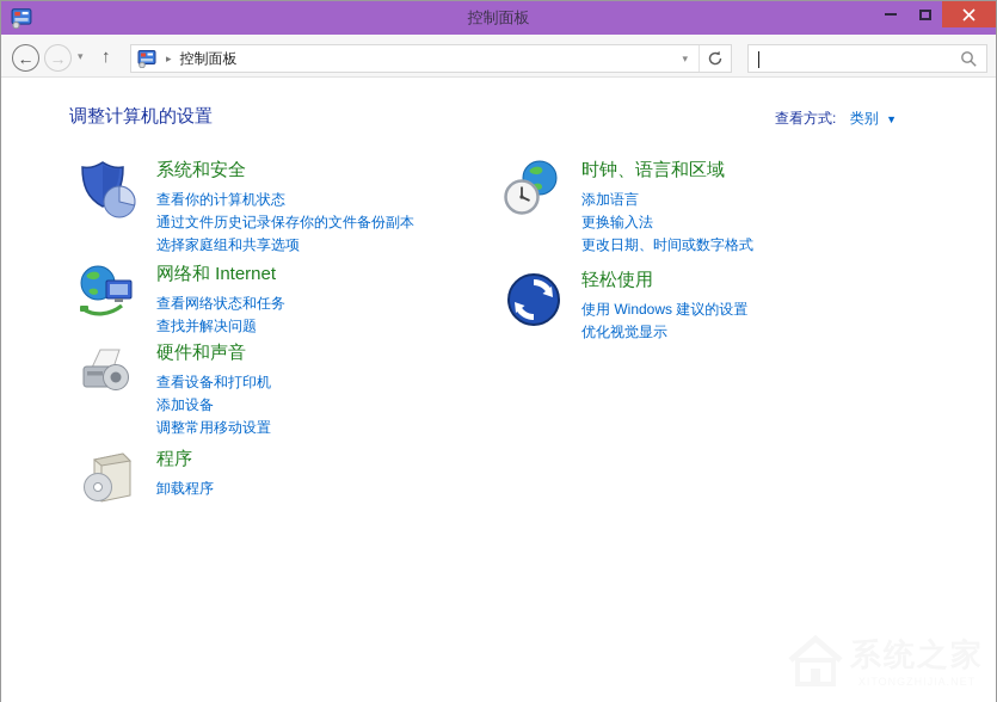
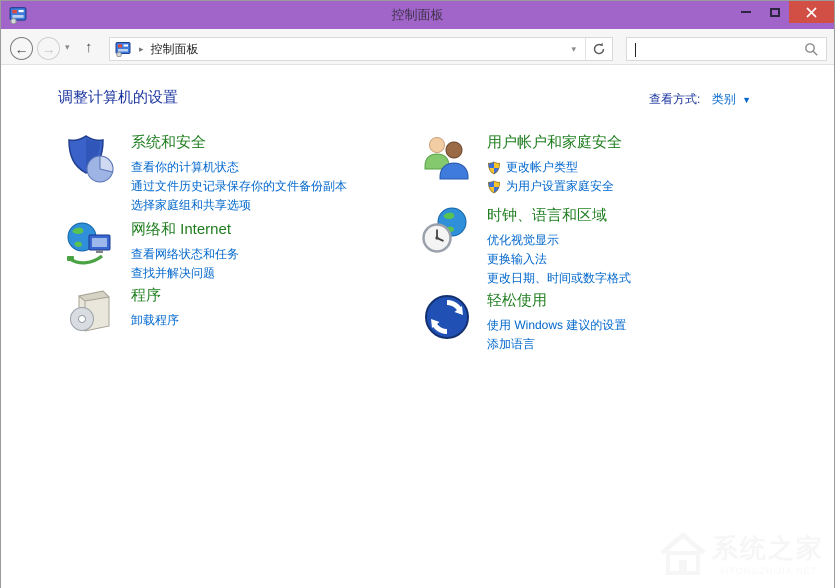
  控制面板
  ←
  →
  ▾
  ↑
  ▸
  控制面板
  ▾
  调整计算机的设置
  查看方式: 类别 ▼
  系统和安全
  查看你的计算机状态
  通过文件历史记录保存你的文件备份副本
  选择家庭组和共享选项
  网络和 Internet
  查看网络状态和任务
  查找并解决问题
- 硬件和声音
- 查看设备和打印机
- 添加设备
- 调整常用移动设置
  程序
  卸载程序
+ 用户帐户和家庭安全
+ 更改帐户类型
+ 为用户设置家庭安全
  时钟、语言和区域
- 添加语言
+ 优化视觉显示
  更换输入法
  更改日期、时间或数字格式
  轻松使用
  使用 Windows 建议的设置
- 优化视觉显示
+ 添加语言
